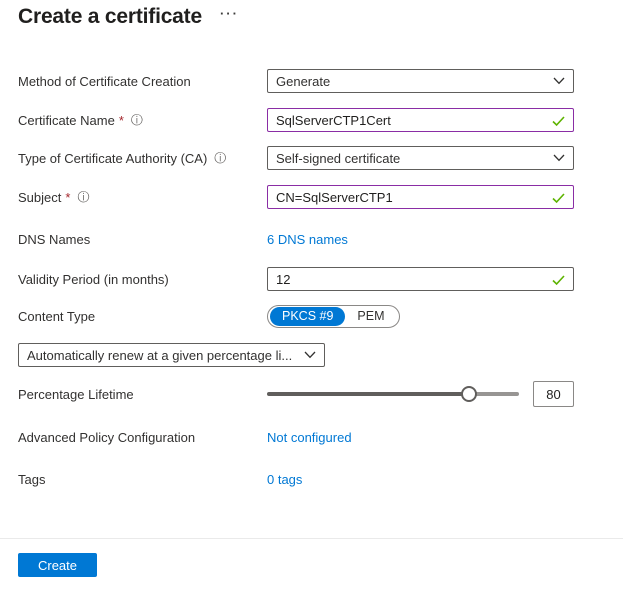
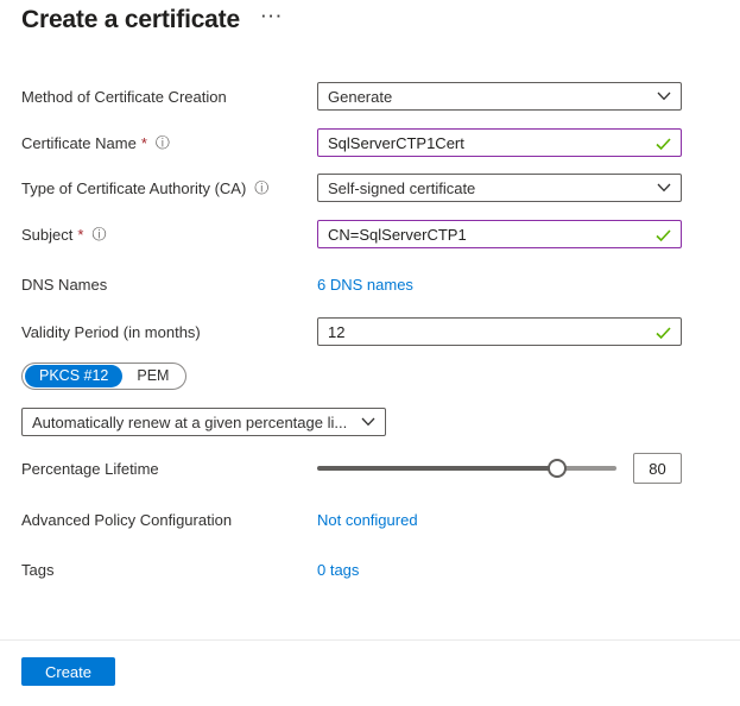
  Create a certificate
  ···
  Method of Certificate Creation
  Generate
  Certificate Name
  *
  ⓘ
  SqlServerCTP1Cert
  Type of Certificate Authority (CA)
  ⓘ
  Self-signed certificate
  Subject
  *
  ⓘ
  CN=SqlServerCTP1
  DNS Names
  6 DNS names
  Validity Period (in months)
  12
- Content Type
- PKCS #9
+ PKCS #12
  PEM
  Automatically renew at a given percentage li...
  Percentage Lifetime
  80
  Advanced Policy Configuration
  Not configured
  Tags
  0 tags
  Create
